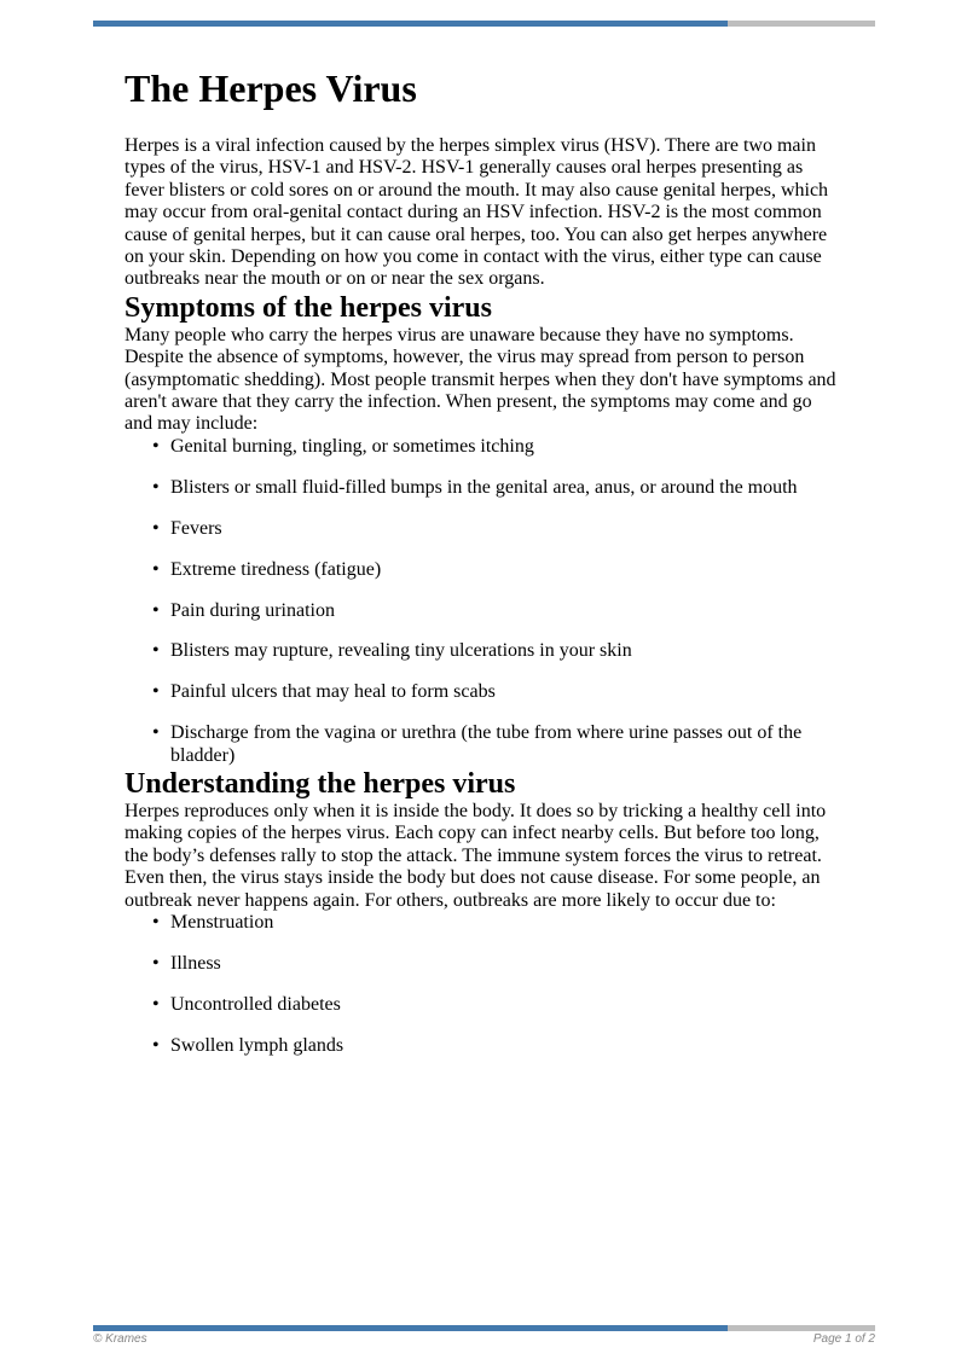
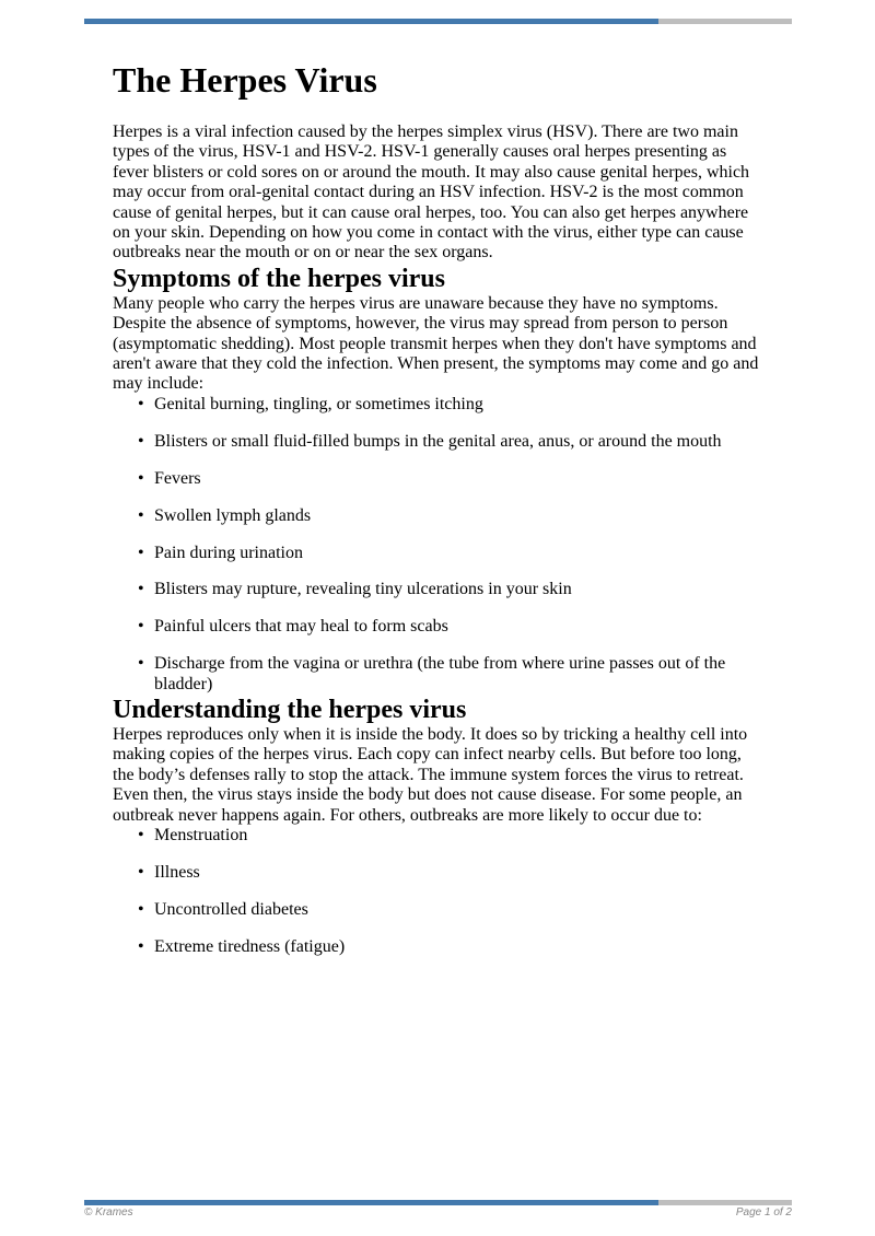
  The Herpes Virus
  Herpes is a viral infection caused by the herpes simplex virus (HSV). There are two main types of the virus, HSV-1 and HSV-2. HSV-1 generally causes oral herpes presenting as fever blisters or cold sores on or around the mouth. It may also cause genital herpes, which may occur from oral-genital contact during an HSV infection. HSV-2 is the most common cause of genital herpes, but it can cause oral herpes, too. You can also get herpes anywhere on your skin. Depending on how you come in contact with the virus, either type can cause outbreaks near the mouth or on or near the sex organs.
  Symptoms of the herpes virus
- Many people who carry the herpes virus are unaware because they have no symptoms. Despite the absence of symptoms, however, the virus may spread from person to person (asymptomatic shedding). Most people transmit herpes when they don't have symptoms and aren't aware that they carry the infection. When present, the symptoms may come and go and may include:
+ Many people who carry the herpes virus are unaware because they have no symptoms. Despite the absence of symptoms, however, the virus may spread from person to person (asymptomatic shedding). Most people transmit herpes when they don't have symptoms and aren't aware that they cold the infection. When present, the symptoms may come and go and may include:
  Genital burning, tingling, or sometimes itching
  Blisters or small fluid-filled bumps in the genital area, anus, or around the mouth
  Fevers
- Extreme tiredness (fatigue)
+ Swollen lymph glands
  Pain during urination
  Blisters may rupture, revealing tiny ulcerations in your skin
  Painful ulcers that may heal to form scabs
  Discharge from the vagina or urethra (the tube from where urine passes out of the bladder)
  Understanding the herpes virus
  Herpes reproduces only when it is inside the body. It does so by tricking a healthy cell into making copies of the herpes virus. Each copy can infect nearby cells. But before too long, the body’s defenses rally to stop the attack. The immune system forces the virus to retreat. Even then, the virus stays inside the body but does not cause disease. For some people, an outbreak never happens again. For others, outbreaks are more likely to occur due to:
  Menstruation
  Illness
  Uncontrolled diabetes
- Swollen lymph glands
+ Extreme tiredness (fatigue)
  © Krames
  Page 1 of 2
